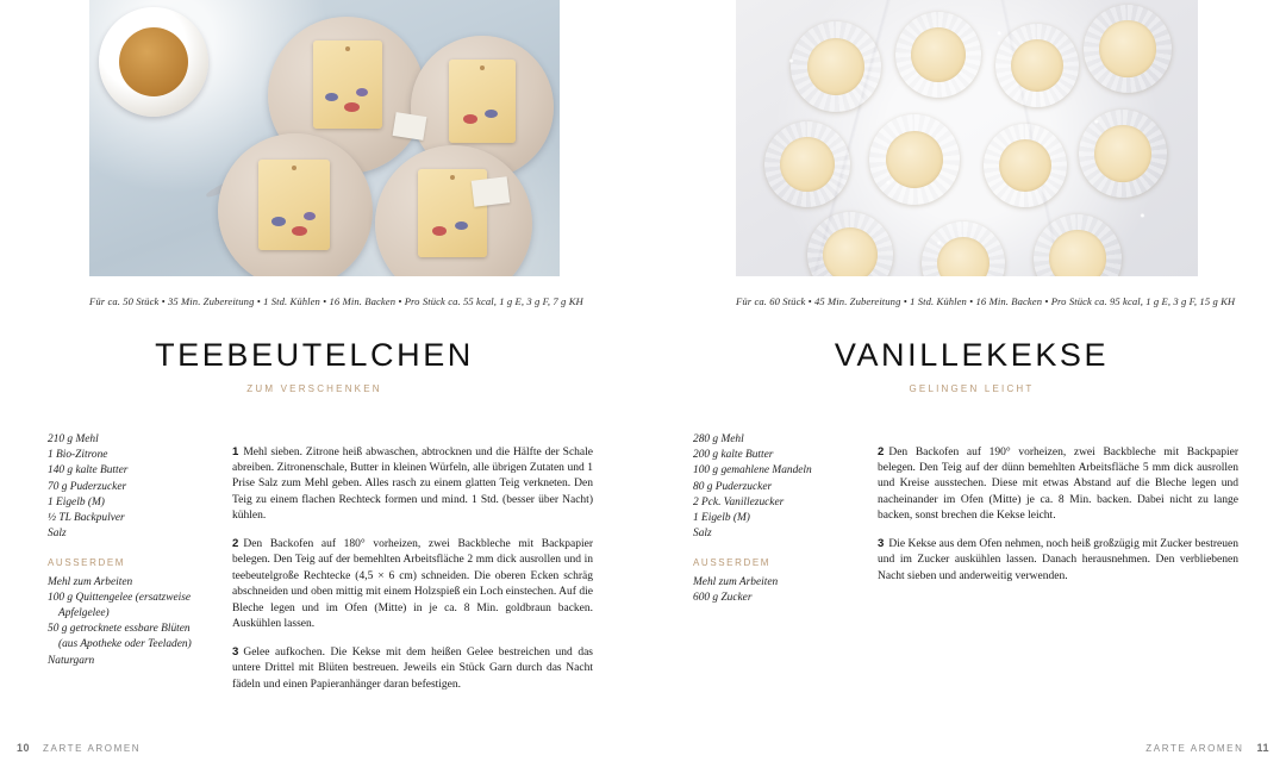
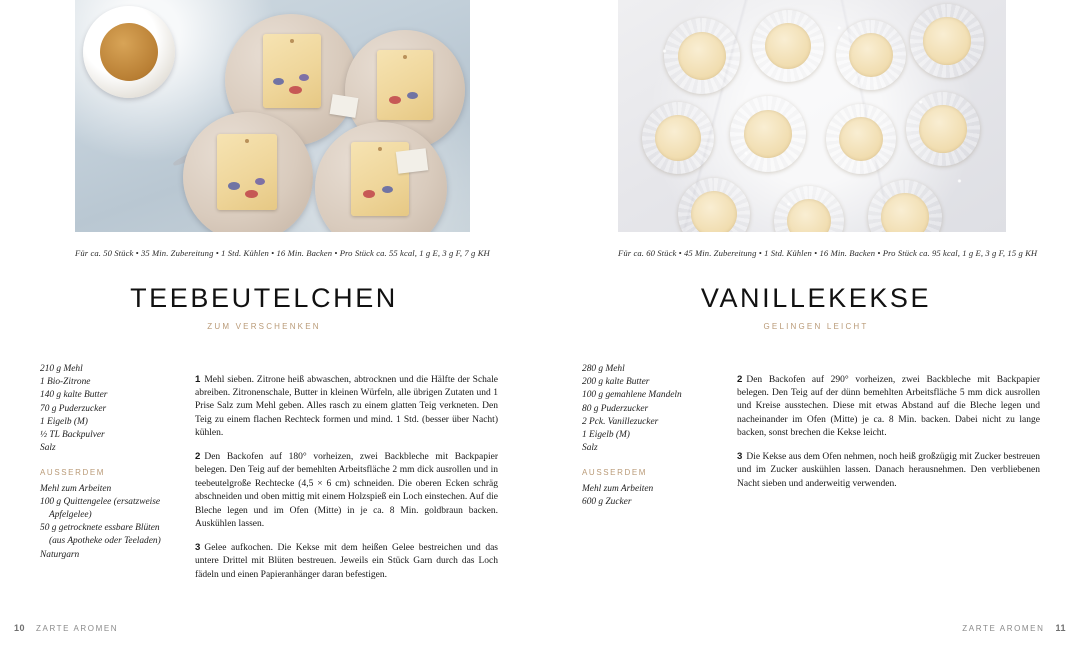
  Für ca. 50 Stück • 35 Min. Zubereitung • 1 Std. Kühlen • 16 Min. Backen • Pro Stück ca. 55 kcal, 1 g E, 3 g F, 7 g KH
  TEEBEUTELCHEN
  ZUM VERSCHENKEN
  210 g Mehl
  1 Bio-Zitrone
  140 g kalte Butter
  70 g Puderzucker
  1 Eigelb (M)
  ½ TL Backpulver
  Salz
  AUSSERDEM
  Mehl zum Arbeiten
  100 g Quittengelee (ersatzweise Apfelgelee)
  50 g getrocknete essbare Blüten (aus Apotheke oder Teeladen)
  Naturgarn
  1 Mehl sieben. Zitrone heiß abwaschen, abtrocknen und die Hälfte der Schale abreiben. Zitronenschale, Butter in kleinen Würfeln, alle übrigen Zutaten und 1 Prise Salz zum Mehl geben. Alles rasch zu einem glatten Teig verkneten. Den Teig zu einem flachen Rechteck formen und mind. 1 Std. (besser über Nacht) kühlen.
  2 Den Backofen auf 180° vorheizen, zwei Backbleche mit Backpapier belegen. Den Teig auf der bemehlten Arbeitsfläche 2 mm dick ausrollen und in teebeutelgroße Rechtecke (4,5 × 6 cm) schneiden. Die oberen Ecken schräg abschneiden und oben mittig mit einem Holzspieß ein Loch einstechen. Auf die Bleche legen und im Ofen (Mitte) in je ca. 8 Min. goldbraun backen. Auskühlen lassen.
- 3 Gelee aufkochen. Die Kekse mit dem heißen Gelee bestreichen und das untere Drittel mit Blüten bestreuen. Jeweils ein Stück Garn durch das Nacht fädeln und einen Papieranhänger daran befestigen.
+ 3 Gelee aufkochen. Die Kekse mit dem heißen Gelee bestreichen und das untere Drittel mit Blüten bestreuen. Jeweils ein Stück Garn durch das Loch fädeln und einen Papieranhänger daran befestigen.
  10
  ZARTE AROMEN
  Für ca. 60 Stück • 45 Min. Zubereitung • 1 Std. Kühlen • 16 Min. Backen • Pro Stück ca. 95 kcal, 1 g E, 3 g F, 15 g KH
  VANILLEKEKSE
  GELINGEN LEICHT
  280 g Mehl
  200 g kalte Butter
  100 g gemahlene Mandeln
  80 g Puderzucker
  2 Pck. Vanillezucker
  1 Eigelb (M)
  Salz
  AUSSERDEM
  Mehl zum Arbeiten
  600 g Zucker
- 2 Den Backofen auf 190° vorheizen, zwei Backbleche mit Backpapier belegen. Den Teig auf der dünn bemehlten Arbeitsfläche 5 mm dick ausrollen und Kreise ausstechen. Diese mit etwas Abstand auf die Bleche legen und nacheinander im Ofen (Mitte) je ca. 8 Min. backen. Dabei nicht zu lange backen, sonst brechen die Kekse leicht.
+ 2 Den Backofen auf 290° vorheizen, zwei Backbleche mit Backpapier belegen. Den Teig auf der dünn bemehlten Arbeitsfläche 5 mm dick ausrollen und Kreise ausstechen. Diese mit etwas Abstand auf die Bleche legen und nacheinander im Ofen (Mitte) je ca. 8 Min. backen. Dabei nicht zu lange backen, sonst brechen die Kekse leicht.
  3 Die Kekse aus dem Ofen nehmen, noch heiß großzügig mit Zucker bestreuen und im Zucker auskühlen lassen. Danach herausnehmen. Den verbliebenen Nacht sieben und anderweitig verwenden.
  ZARTE AROMEN
  11
